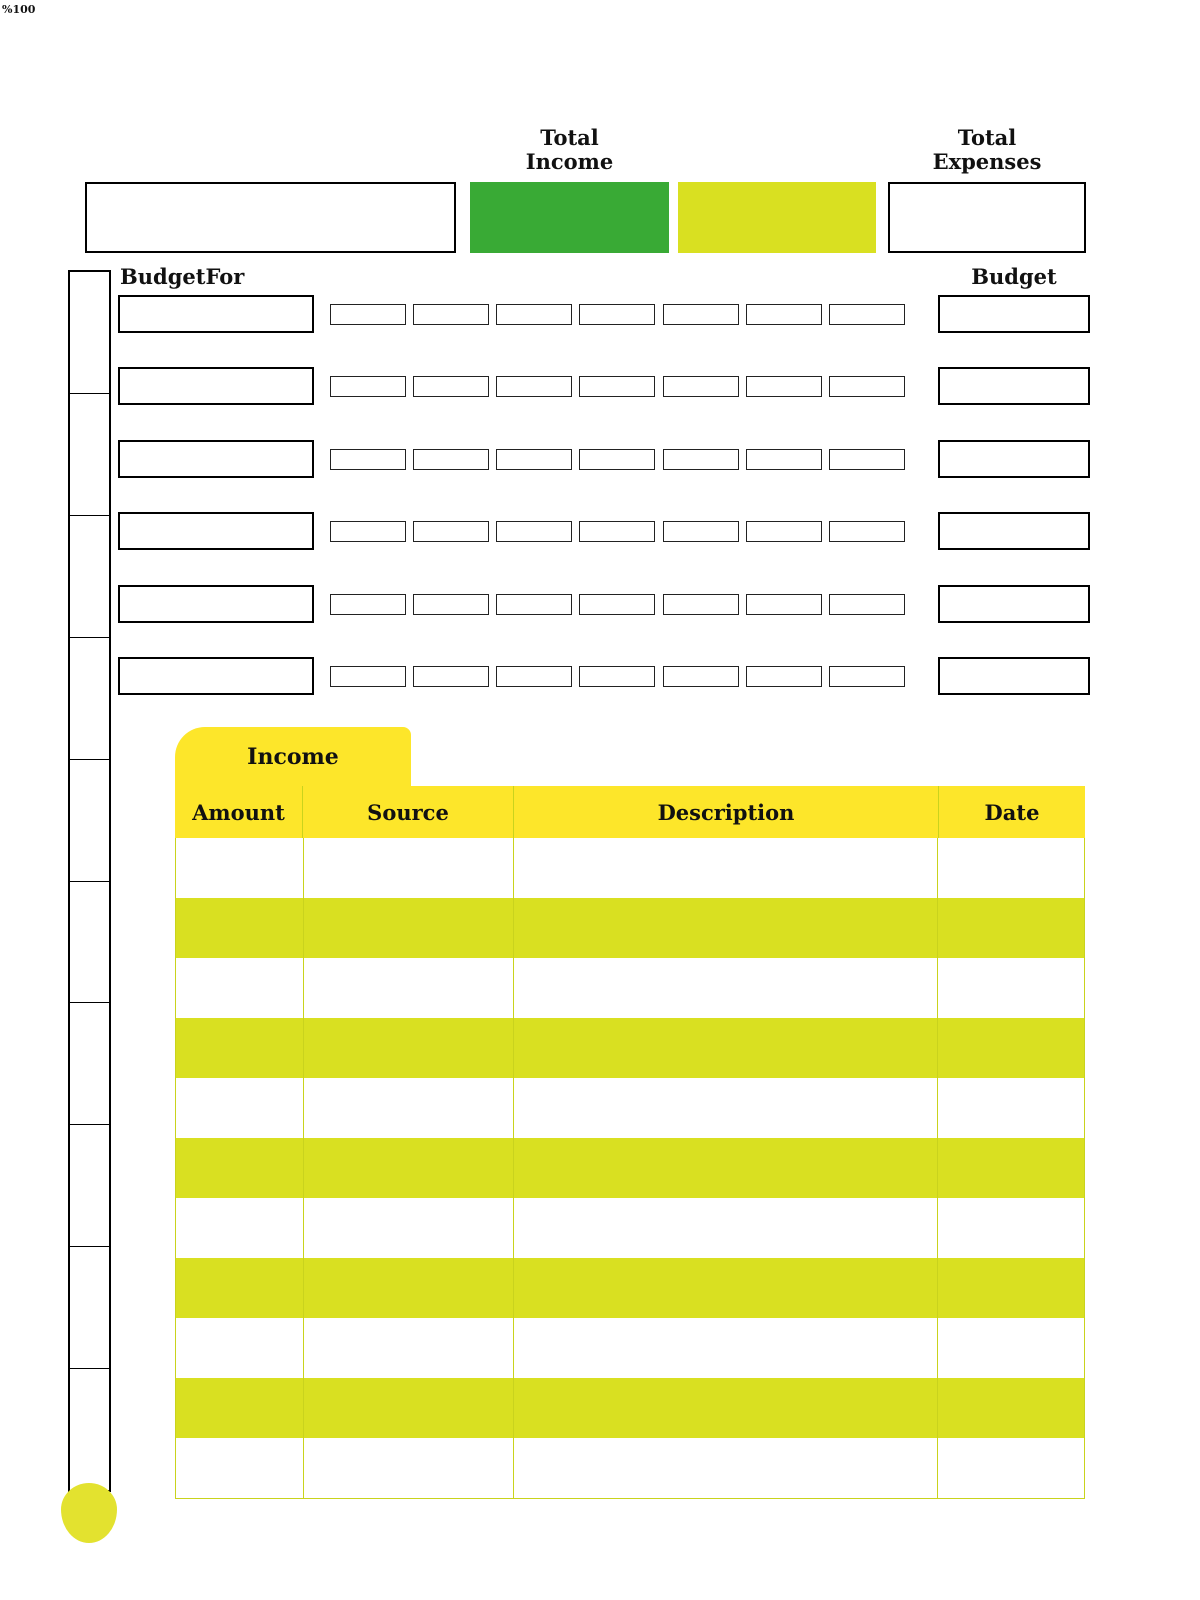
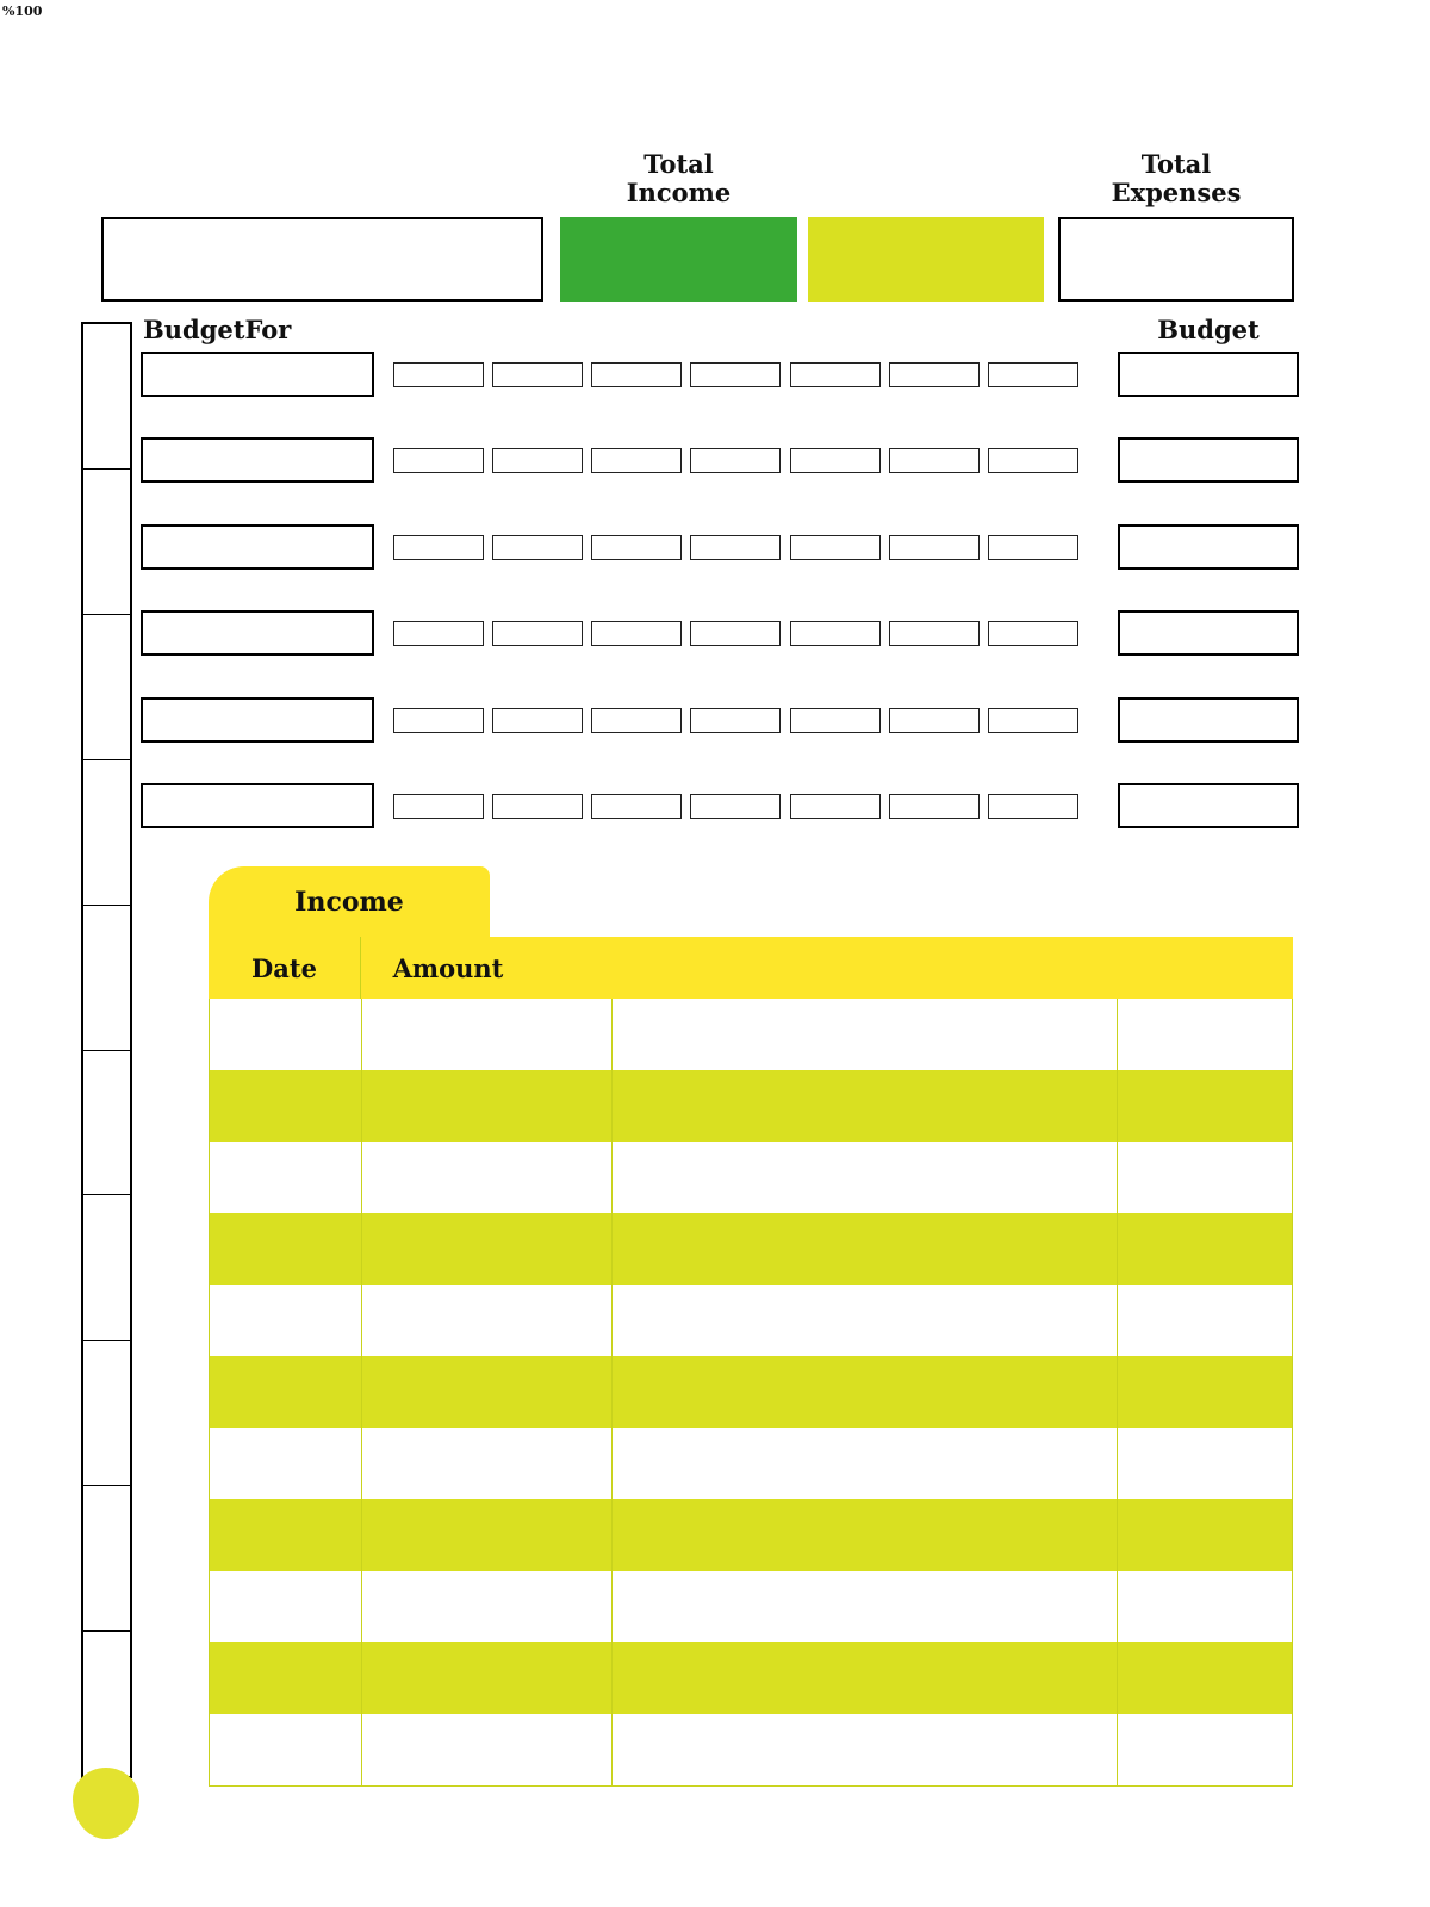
  Total
  Income
  Total
  Expenses
  %100
  BudgetFor
  Budget
  Income
- Amount
+ Date
- Source
- Description
- Date
+ Amount
